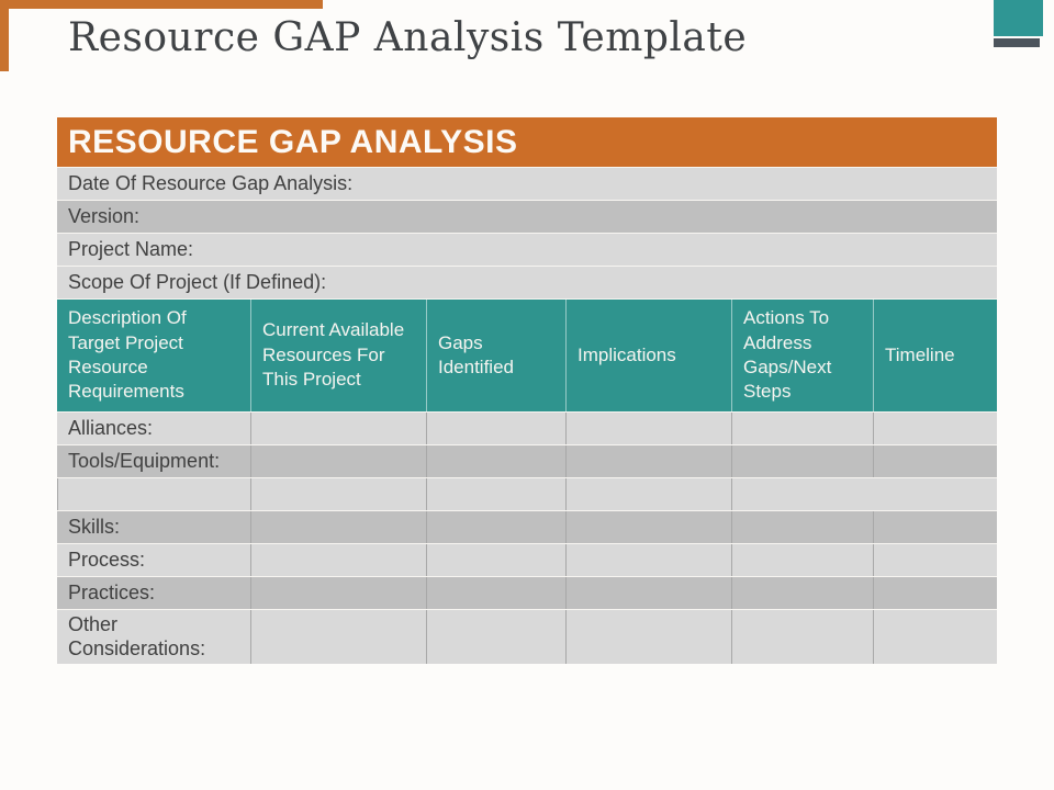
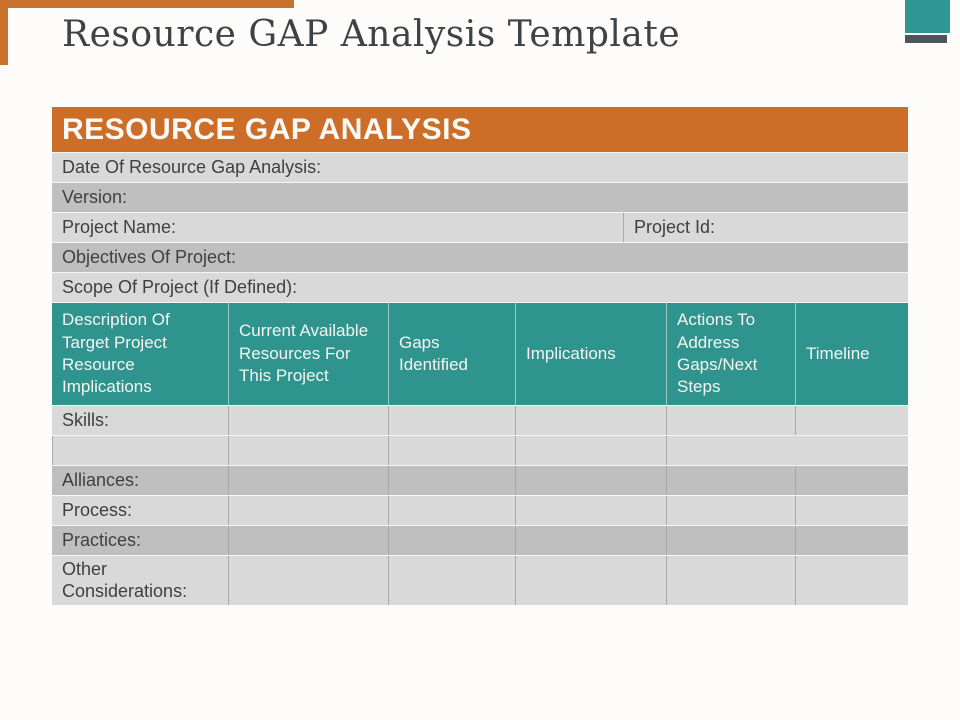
  Resource GAP Analysis Template
  RESOURCE GAP ANALYSIS
  Date Of Resource Gap Analysis:
  Version:
  Project Name:
+ Project Id:
+ Objectives Of Project:
  Scope Of Project (If Defined):
- Description Of Target Project Resource Requirements
+ Description Of Target Project Resource Implications
  Current Available Resources For This Project
  Gaps Identified
  Implications
  Actions To Address Gaps/Next Steps
  Timeline
- Alliances:
+ Skills:
- Tools/Equipment:
- Skills:
+ Alliances:
  Process:
  Practices:
  Other Considerations:
